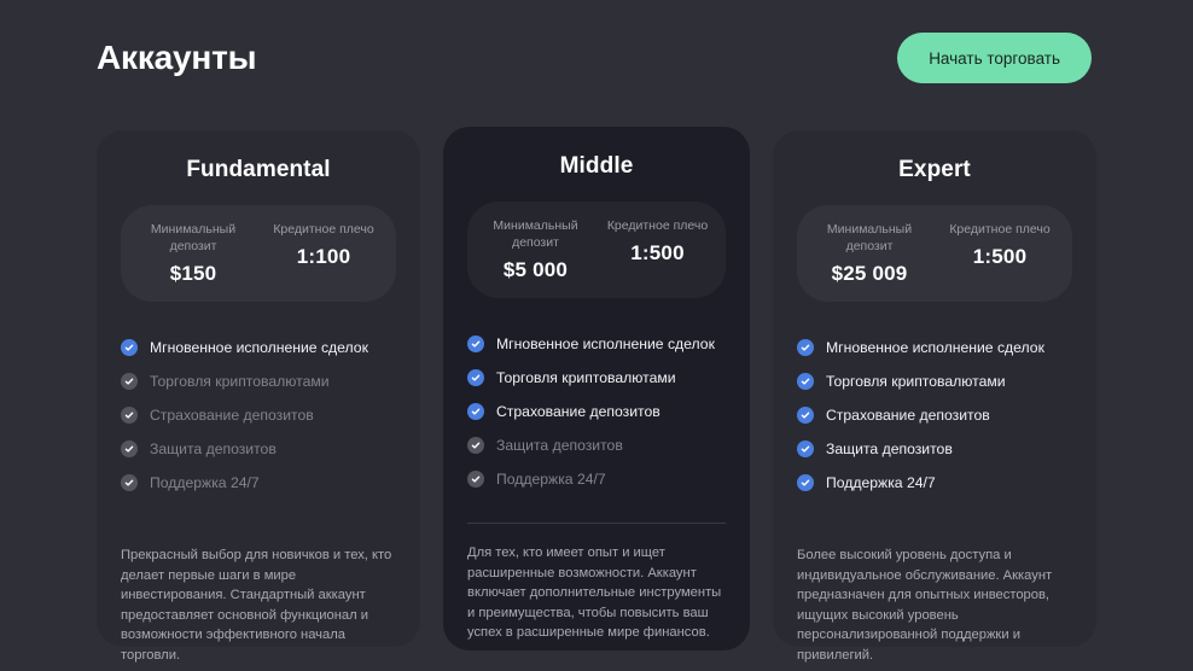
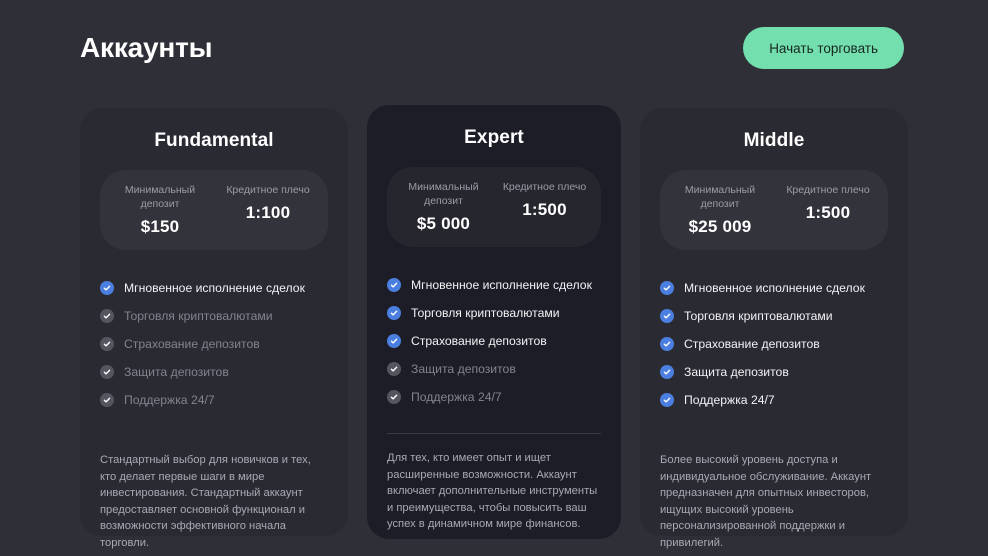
  Аккаунты
  Начать торговать
  Fundamental
  Минимальный депозит
  $150
  Кредитное плечо
  1:100
  Мгновенное исполнение сделок
  Торговля криптовалютами
  Страхование депозитов
  Защита депозитов
  Поддержка 24/7
- Прекрасный выбор для новичков и тех, кто делает первые шаги в мире инвестирования. Стандартный аккаунт предоставляет основной функционал и возможности эффективного начала торговли.
+ Стандартный выбор для новичков и тех, кто делает первые шаги в мире инвестирования. Стандартный аккаунт предоставляет основной функционал и возможности эффективного начала торговли.
- Middle
+ Expert
  Минимальный депозит
  $5 000
  Кредитное плечо
  1:500
  Мгновенное исполнение сделок
  Торговля криптовалютами
  Страхование депозитов
  Защита депозитов
  Поддержка 24/7
- Для тех, кто имеет опыт и ищет расширенные возможности. Аккаунт включает дополнительные инструменты и преимущества, чтобы повысить ваш успех в расширенные мире финансов.
+ Для тех, кто имеет опыт и ищет расширенные возможности. Аккаунт включает дополнительные инструменты и преимущества, чтобы повысить ваш успех в динамичном мире финансов.
- Expert
+ Middle
  Минимальный депозит
  $25 009
  Кредитное плечо
  1:500
  Мгновенное исполнение сделок
  Торговля криптовалютами
  Страхование депозитов
  Защита депозитов
  Поддержка 24/7
  Более высокий уровень доступа и индивидуальное обслуживание. Аккаунт предназначен для опытных инвесторов, ищущих высокий уровень персонализированной поддержки и привилегий.
